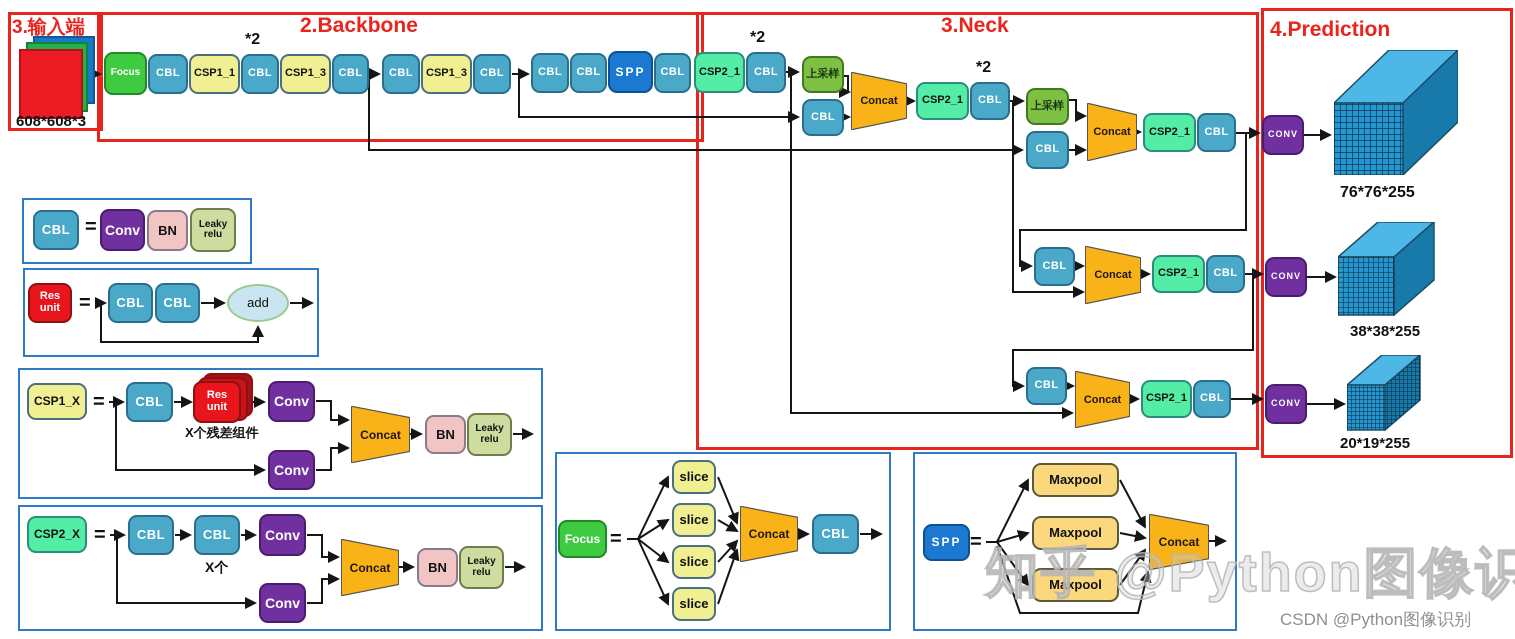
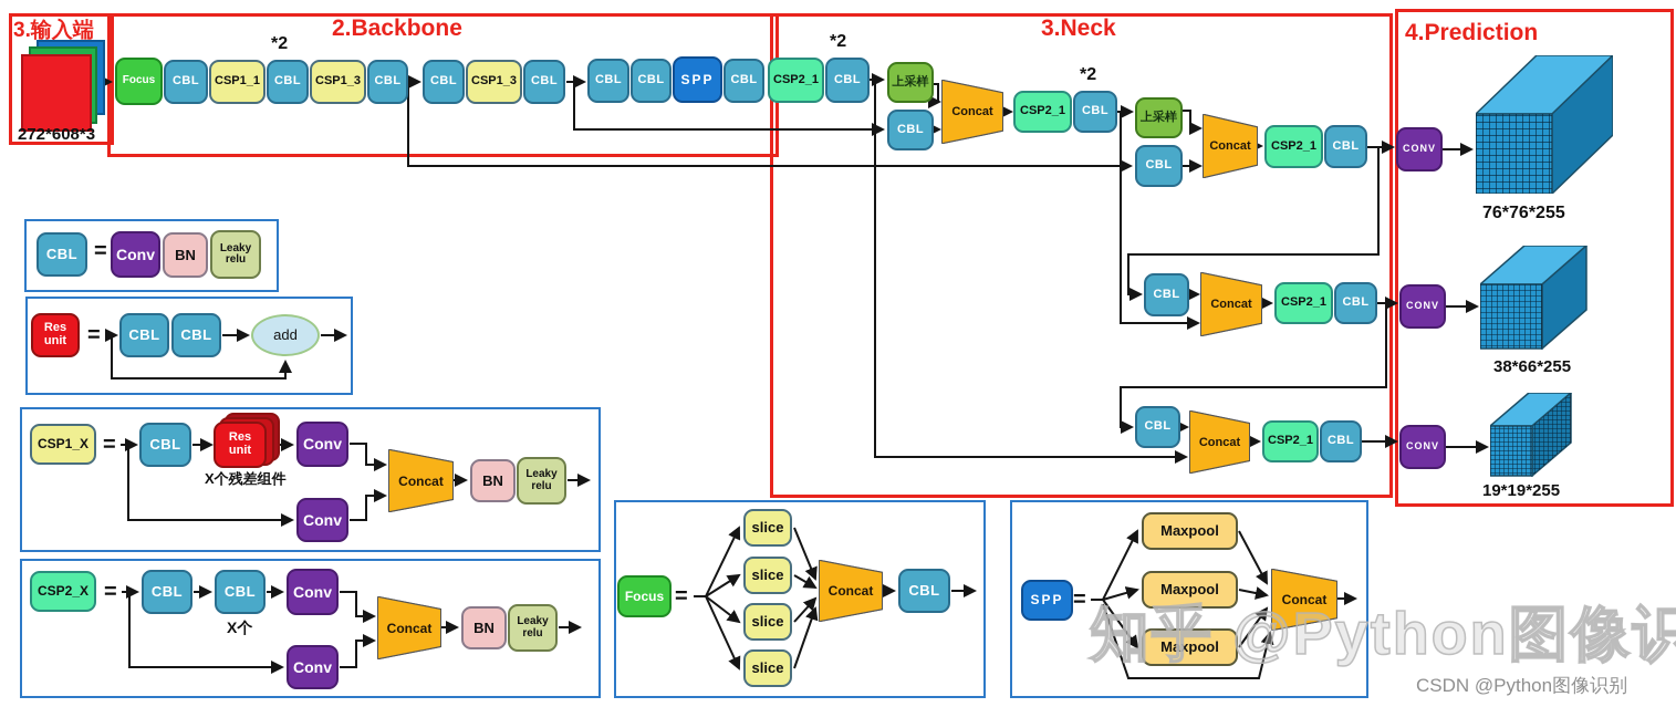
  3.输入端
  2.Backbone
  3.Neck
  4.Prediction
- 608*608*3
+ 272*608*3
  Focus
  CBL
  CSP1_1
  CBL
  *2
  CSP1_3
  CBL
  CBL
  CSP1_3
  CBL
  CBL
  CBL
  SPP
  CBL
  CSP2_1
  CBL
  *2
  上采样
  CBL
  Concat
  CSP2_1
  CBL
  *2
  上采样
  CBL
  Concat
  CSP2_1
  CBL
  CBL
  Concat
  CSP2_1
  CBL
  CBL
  Concat
  CSP2_1
  CBL
  CONV
  CONV
  CONV
  76*76*255
- 38*38*255
+ 38*66*255
- 20*19*255
+ 19*19*255
  CBL
  =
  Conv
  BN
  Leaky
  relu
  Res
  unit
  =
  CBL
  CBL
  add
  CSP1_X
  =
  CBL
  Res
  unit
  Conv
  X个残差组件
  Concat
  BN
  Leaky
  relu
  Conv
  CSP2_X
  =
  CBL
  CBL
  Conv
  X个
  Concat
  BN
  Leaky
  relu
  Conv
  Focus
  =
  slice
  slice
  slice
  slice
  Concat
  CBL
  SPP
  =
  Maxpool
  Maxpool
  Maxpool
  Concat
  知乎 @Python图像识
  CSDN @Python图像识别
